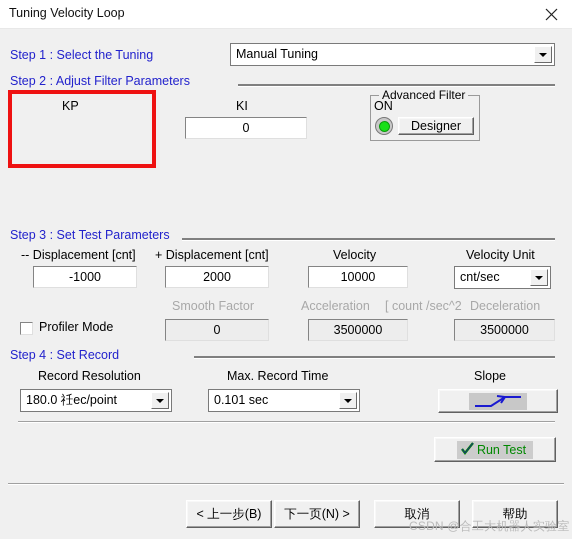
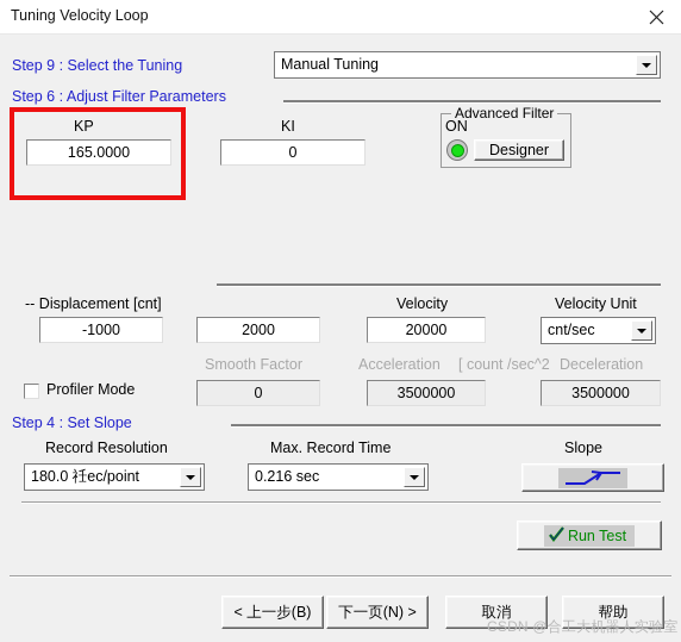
  Tuning Velocity Loop
- Step 1 : Select the Tuning
+ Step 9 : Select the Tuning
  Manual Tuning
- Step 2 : Adjust Filter Parameters
+ Step 6 : Adjust Filter Parameters
  KP
+ 165.0000
  KI
  0
  Advanced Filter
  ON
  Designer
- Step 3 : Set Test Parameters
  -- Displacement [cnt]
  -1000
- + Displacement [cnt]
  2000
  Velocity
- 10000
+ 20000
  Velocity Unit
  cnt/sec
  Smooth Factor
  Acceleration
  [ count /sec^2
  Deceleration
  Profiler Mode
  0
  3500000
  3500000
- Step 4 : Set Record
+ Step 4 : Set Slope
  Record Resolution
  180.0 祍ec/point
  Max. Record Time
- 0.101 sec
+ 0.216 sec
  Slope
  Run Test
  < 上一步(B)
  下一页(N) >
  取消
  帮助
  CSDN @合工大机器人实验室
